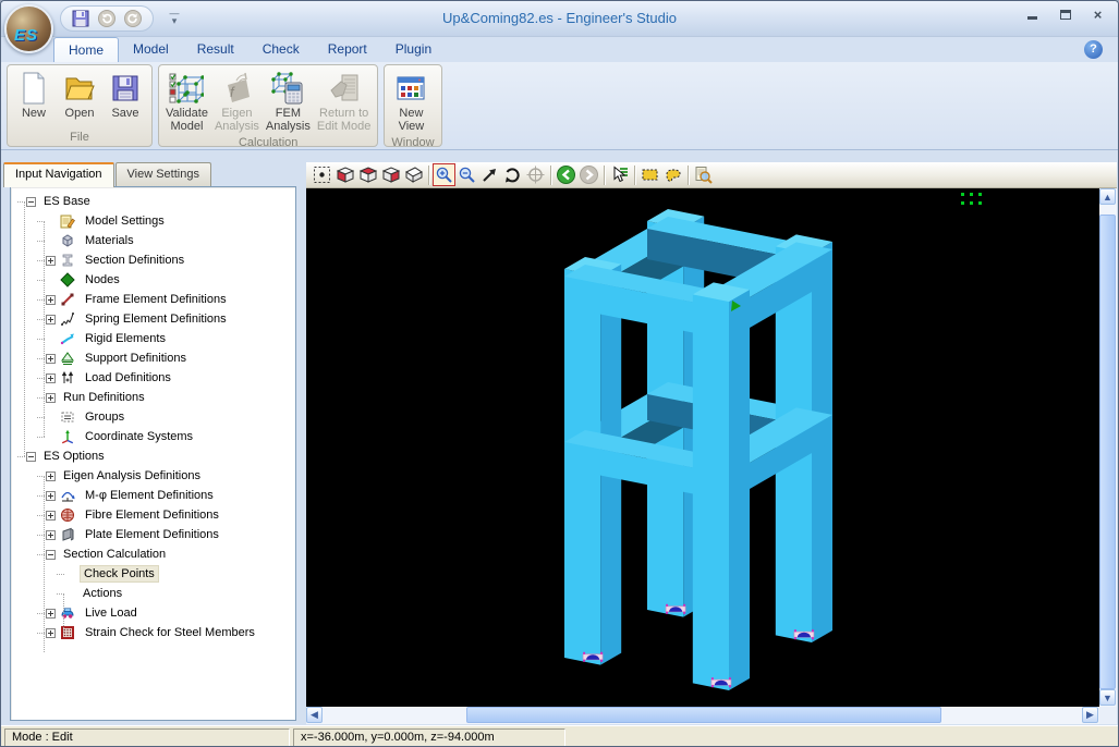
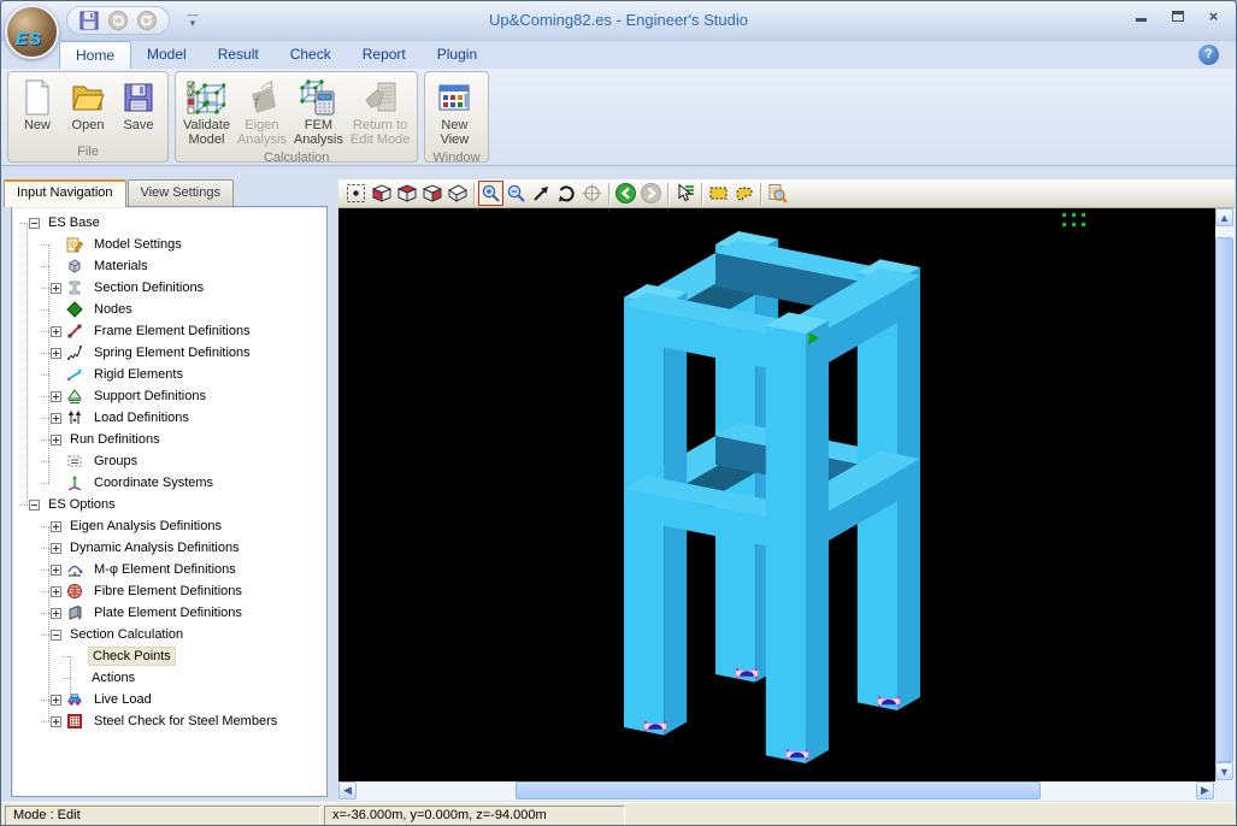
  Up&Coming82.es - Engineer's Studio
  ×
  ES
  —
  ▾
  Home
  Model
  Result
  Check
  Report
  Plugin
  ?
  New
  Open
  Save
  File
  Validate
  Model
  f
  Eigen
  Analysis
  FEM
  Analysis
  Return to
  Edit Mode
  Calculation
  New
  View
  Window
  Input Navigation
  View Settings
  ES Base
  Model Settings
  Materials
  Section Definitions
  Nodes
  Frame Element Definitions
  Spring Element Definitions
  Rigid Elements
  Support Definitions
  Load Definitions
  Run Definitions
  Groups
  Coordinate Systems
  ES Options
  Eigen Analysis Definitions
+ Dynamic Analysis Definitions
  M-φ Element Definitions
  Fibre Element Definitions
  Plate Element Definitions
  Section Calculation
  Check Points
  Actions
  Live Load
- Strain Check for Steel Members
+ Steel Check for Steel Members
  ▲
  ▼
  ◀
  ▶
  Mode : Edit
  x=-36.000m, y=0.000m, z=-94.000m
